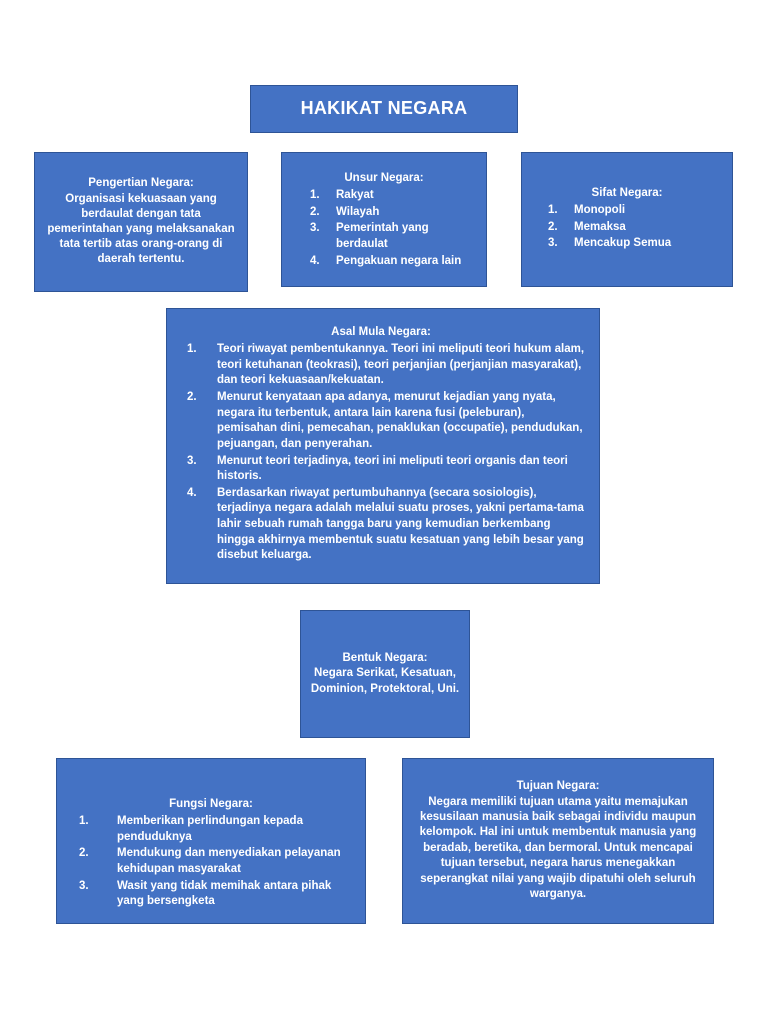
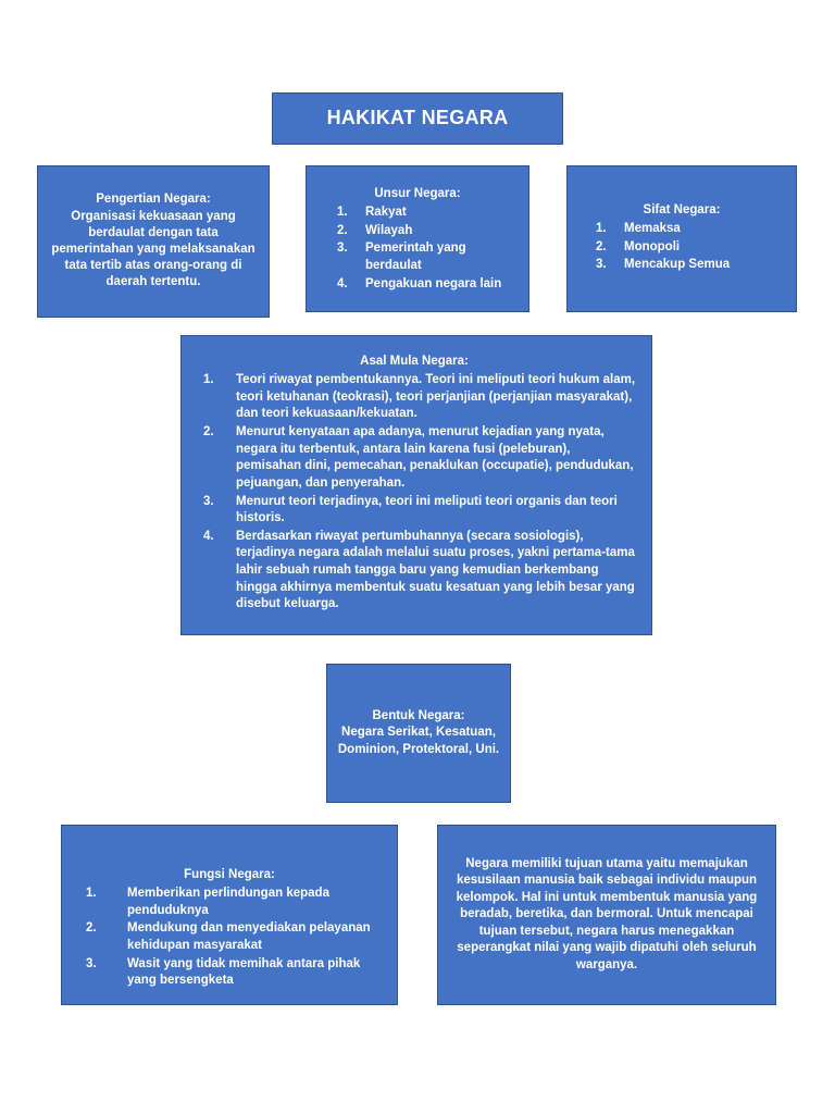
  HAKIKAT NEGARA
  Pengertian Negara:
  Organisasi kekuasaan yang berdaulat dengan tata pemerintahan yang melaksanakan tata tertib atas orang-orang di daerah tertentu.
  Unsur Negara:
  1.
  Rakyat
  2.
  Wilayah
  3.
  Pemerintah yang berdaulat
  4.
  Pengakuan negara lain
  Sifat Negara:
  1.
- Monopoli
+ Memaksa
  2.
- Memaksa
+ Monopoli
  3.
  Mencakup Semua
  Asal Mula Negara:
  1.
  Teori riwayat pembentukannya. Teori ini meliputi teori hukum alam, teori ketuhanan (teokrasi), teori perjanjian (perjanjian masyarakat), dan teori kekuasaan/kekuatan.
  2.
  Menurut kenyataan apa adanya, menurut kejadian yang nyata, negara itu terbentuk, antara lain karena fusi (peleburan), pemisahan dini, pemecahan, penaklukan (occupatie), pendudukan, pejuangan, dan penyerahan.
  3.
  Menurut teori terjadinya, teori ini meliputi teori organis dan teori historis.
  4.
  Berdasarkan riwayat pertumbuhannya (secara sosiologis), terjadinya negara adalah melalui suatu proses, yakni pertama-tama lahir sebuah rumah tangga baru yang kemudian berkembang hingga akhirnya membentuk suatu kesatuan yang lebih besar yang disebut keluarga.
  Bentuk Negara:
  Negara Serikat, Kesatuan, Dominion, Protektoral, Uni.
  Fungsi Negara:
  1.
  Memberikan perlindungan kepada penduduknya
  2.
  Mendukung dan menyediakan pelayanan kehidupan masyarakat
  3.
  Wasit yang tidak memihak antara pihak yang bersengketa
- Tujuan Negara:
  Negara memiliki tujuan utama yaitu memajukan kesusilaan manusia baik sebagai individu maupun kelompok. Hal ini untuk membentuk manusia yang beradab, beretika, dan bermoral. Untuk mencapai tujuan tersebut, negara harus menegakkan seperangkat nilai yang wajib dipatuhi oleh seluruh warganya.
